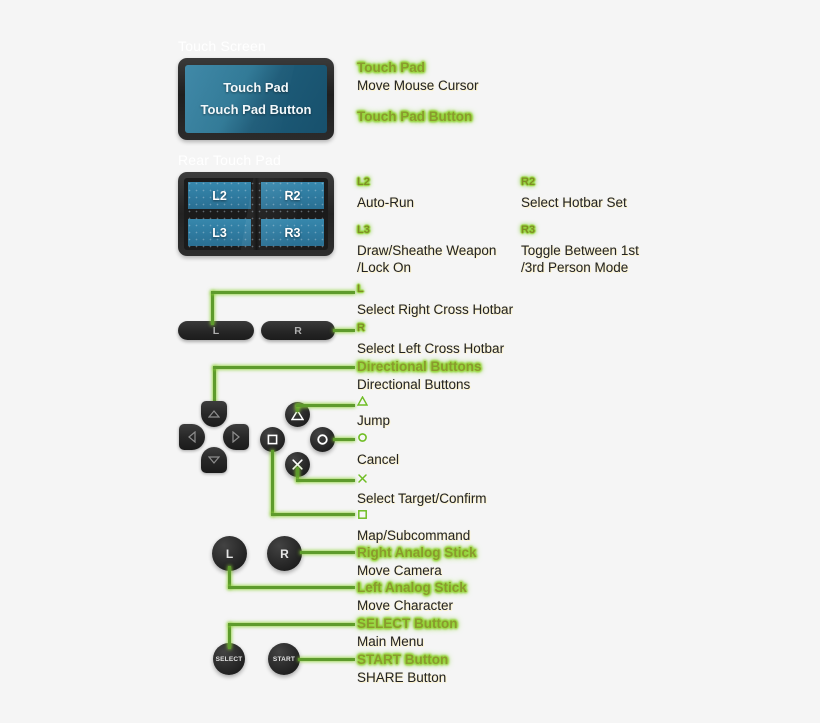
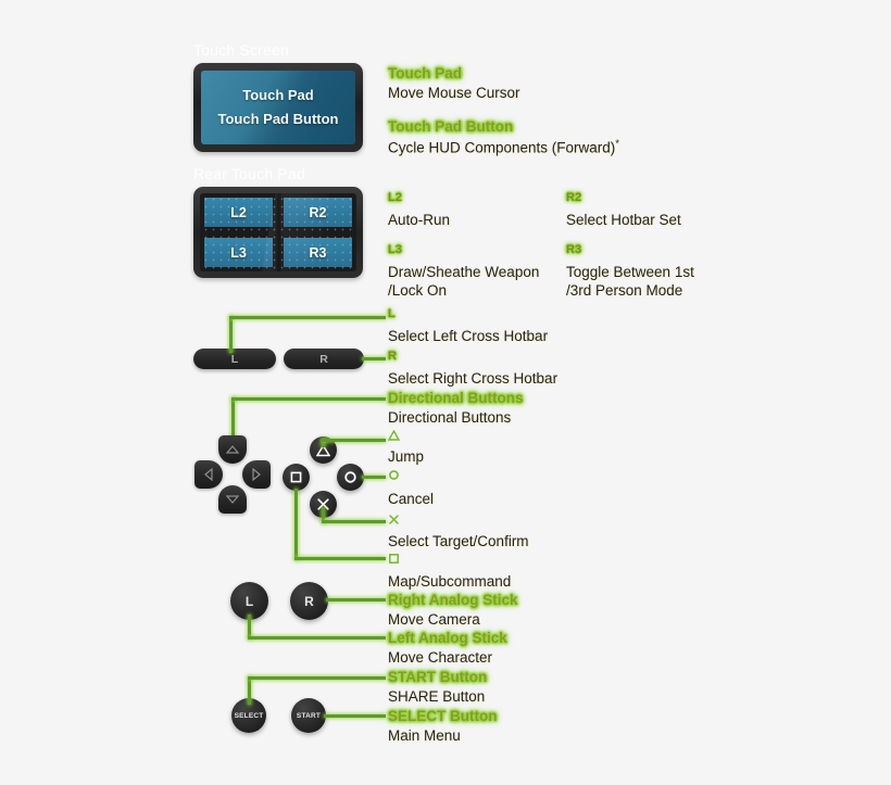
  Touch Pad
  Touch Pad Button
  Touch Pad
  Move Mouse Cursor
  Touch Pad Button
+ Cycle HUD Components (Forward)*
  L2
  L3
  L2
  Auto-Run
  L3
  Draw/Sheathe Weapon
  /Lock On
  R2
  Select Hotbar Set
  R3
  Toggle Between 1st
  /3rd Person Mode
  L
  R
  L
- Select Right Cross Hotbar
+ Select Left Cross Hotbar
  R
- Select Left Cross Hotbar
+ Select Right Cross Hotbar
  Directional Buttons
  Directional Buttons
  Jump
  Cancel
  Select Target/Confirm
  Map/Subcommand
  L
  R
  Right Analog Stick
  Move Camera
  Left Analog Stick
  Move Character
- SELECT Button
+ START Button
- Main Menu
+ SHARE Button
- START Button
+ SELECT Button
- SHARE Button
+ Main Menu
